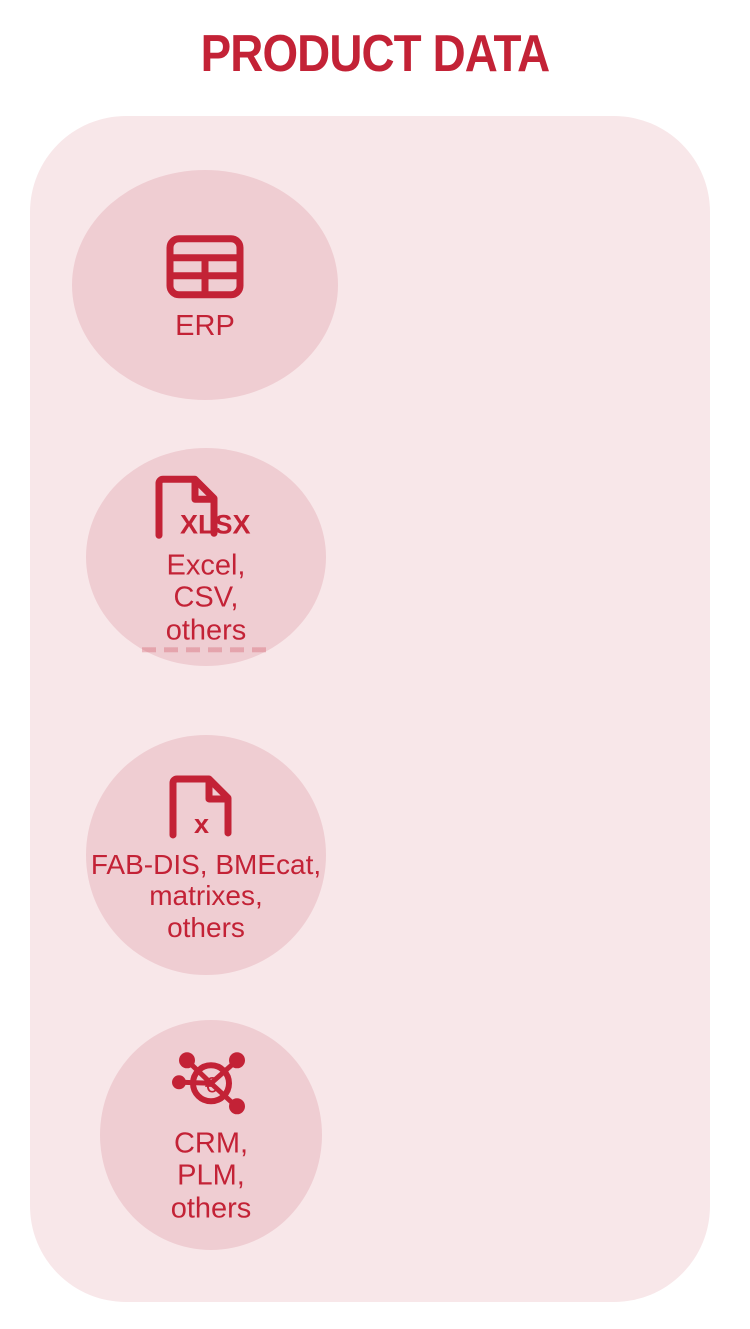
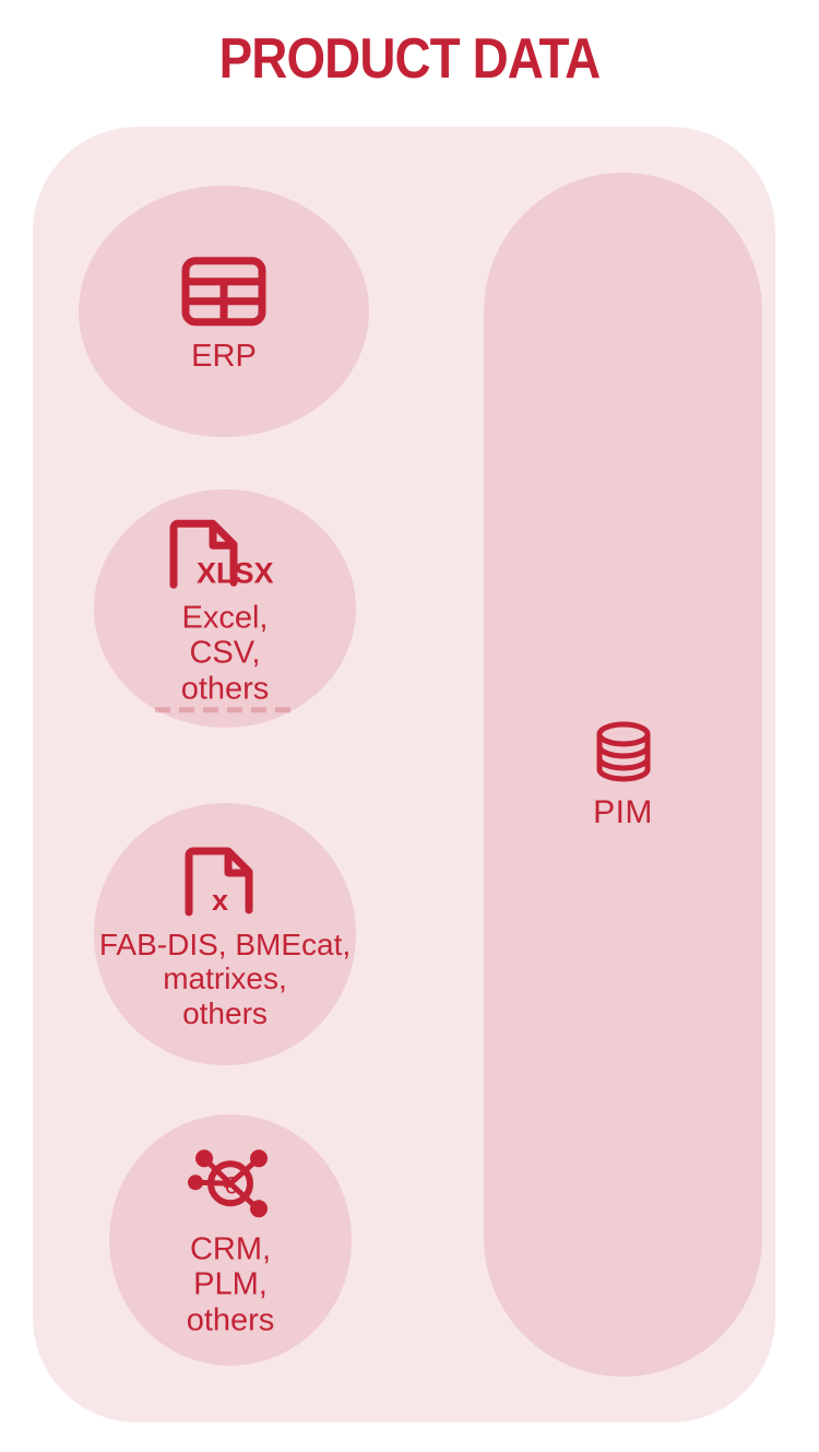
  PRODUCT DATA
  ERP
  XLSX
  Excel,
  CSV,
  others
  x
  FAB-DIS, BMEcat,
  matrixes,
  others
  €
  CRM,
  PLM,
  others
+ PIM
